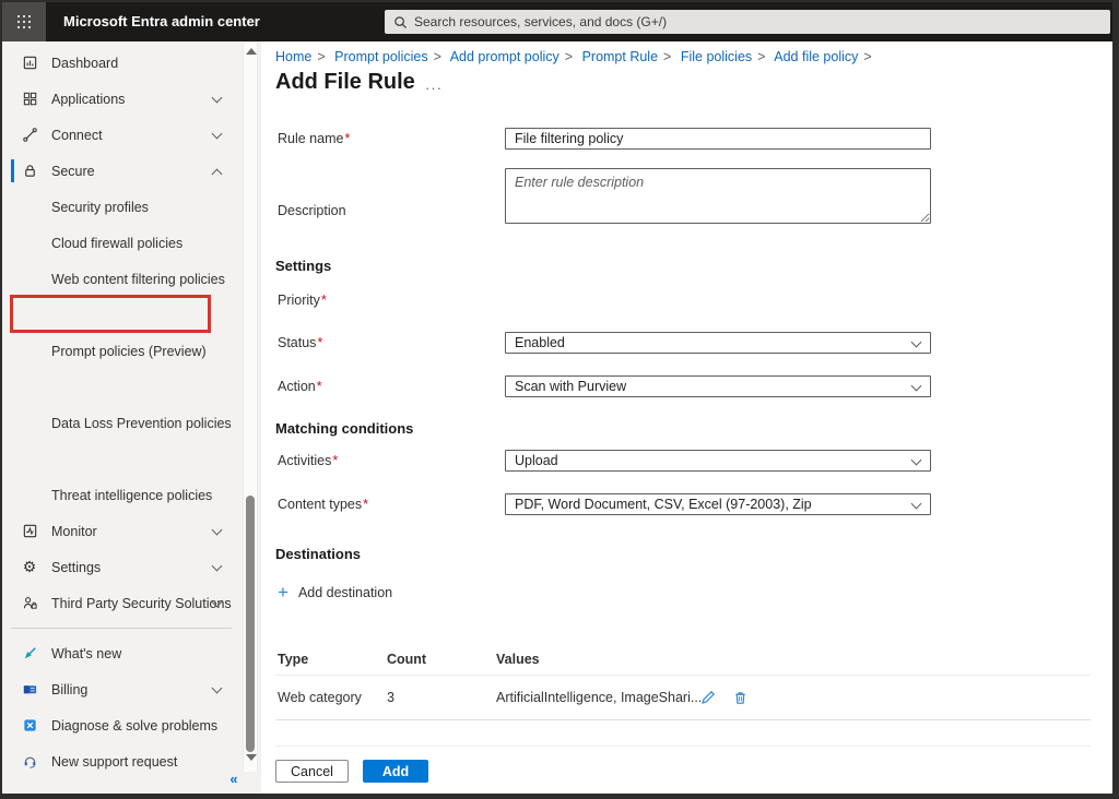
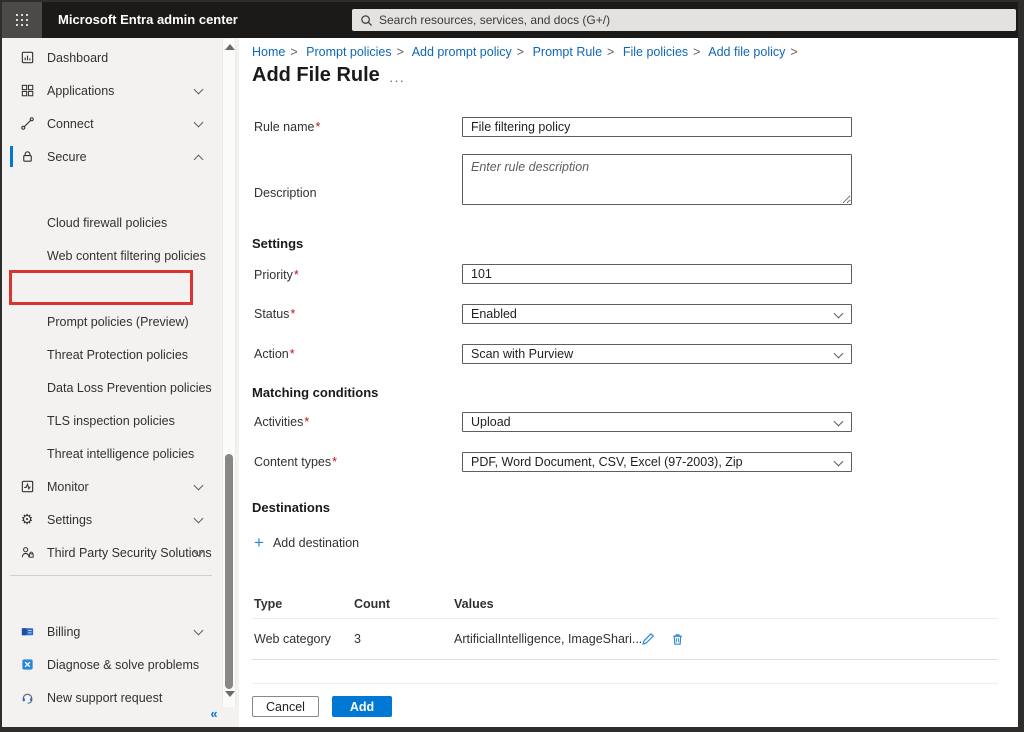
  Microsoft Entra admin center
  Search resources, services, and docs (G+/)
  Dashboard
  Applications
  Connect
  Secure
- Security profiles
  Cloud firewall policies
  Web content filtering policies
  Prompt policies (Preview)
+ Threat Protection policies
  Data Loss Prevention policies
+ TLS inspection policies
  Threat intelligence policies
  Monitor
  ⚙
  Settings
  Third Party Security Solutions
- What's new
  Billing
  Diagnose & solve problems
  New support request
  «
  Home > Prompt policies > Add prompt policy > Prompt Rule > File policies > Add file policy >
  Add File Rule
  ···
  Rule name*
  File filtering policy
  Description
  Enter rule description
  Settings
  Priority*
+ 101
  Status*
  Enabled
  Action*
  Scan with Purview
  Matching conditions
  Activities*
  Upload
  Content types*
  PDF, Word Document, CSV, Excel (97-2003), Zip
  Destinations
  +
  Add destination
  Type
  Count
  Values
  Web category
  3
  ArtificialIntelligence, ImageShari...
  Cancel
  Add
